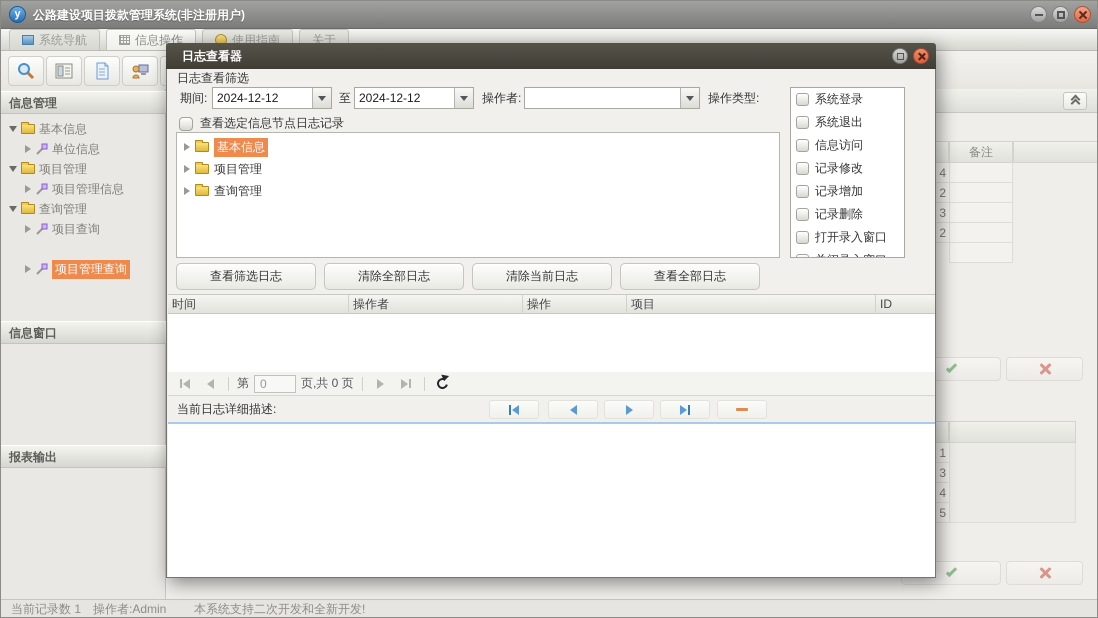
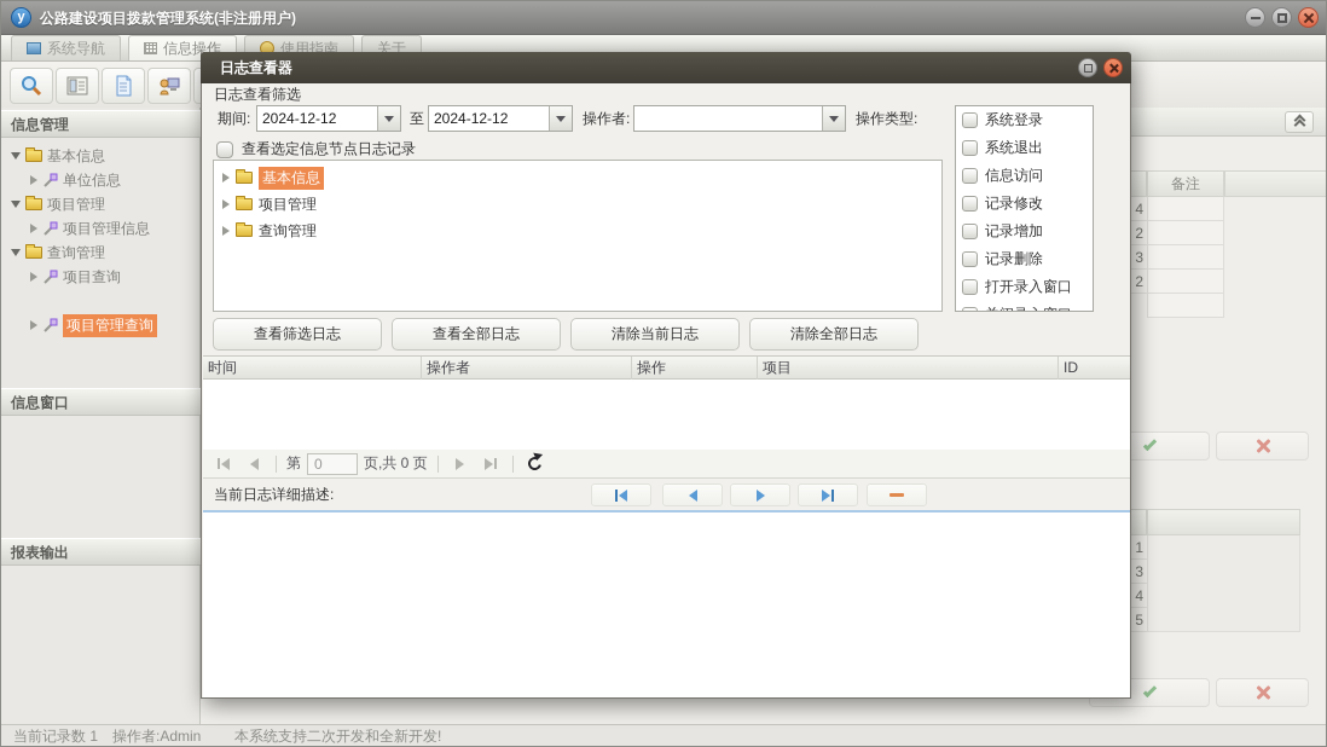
  y
  公路建设项目拨款管理系统(非注册用户)
  系统导航
  信息操作
  使用指南
  关于
  信息管理
  基本信息
  单位信息
  项目管理
  项目管理信息
  查询管理
  项目查询
  项目管理查询
  信息窗口
  报表输出
  备注
  4
  2
  3
  2
  1
  3
  4
  5
  当前记录数 1
  操作者:Admin
  本系统支持二次开发和全新开发!
  日志查看器
  日志查看筛选
  期间:
  2024-12-12
  至
  2024-12-12
  操作者:
  操作类型:
  系统登录
  系统退出
  信息访问
  记录修改
  记录增加
  记录删除
  打开录入窗口
  查看选定信息节点日志记录
  基本信息
  项目管理
  查询管理
  查看筛选日志
- 清除全部日志
+ 查看全部日志
  清除当前日志
- 查看全部日志
+ 清除全部日志
  时间
  操作者
  操作
  项目
  ID
  第
  0
  页,共 0 页
  当前日志详细描述:
